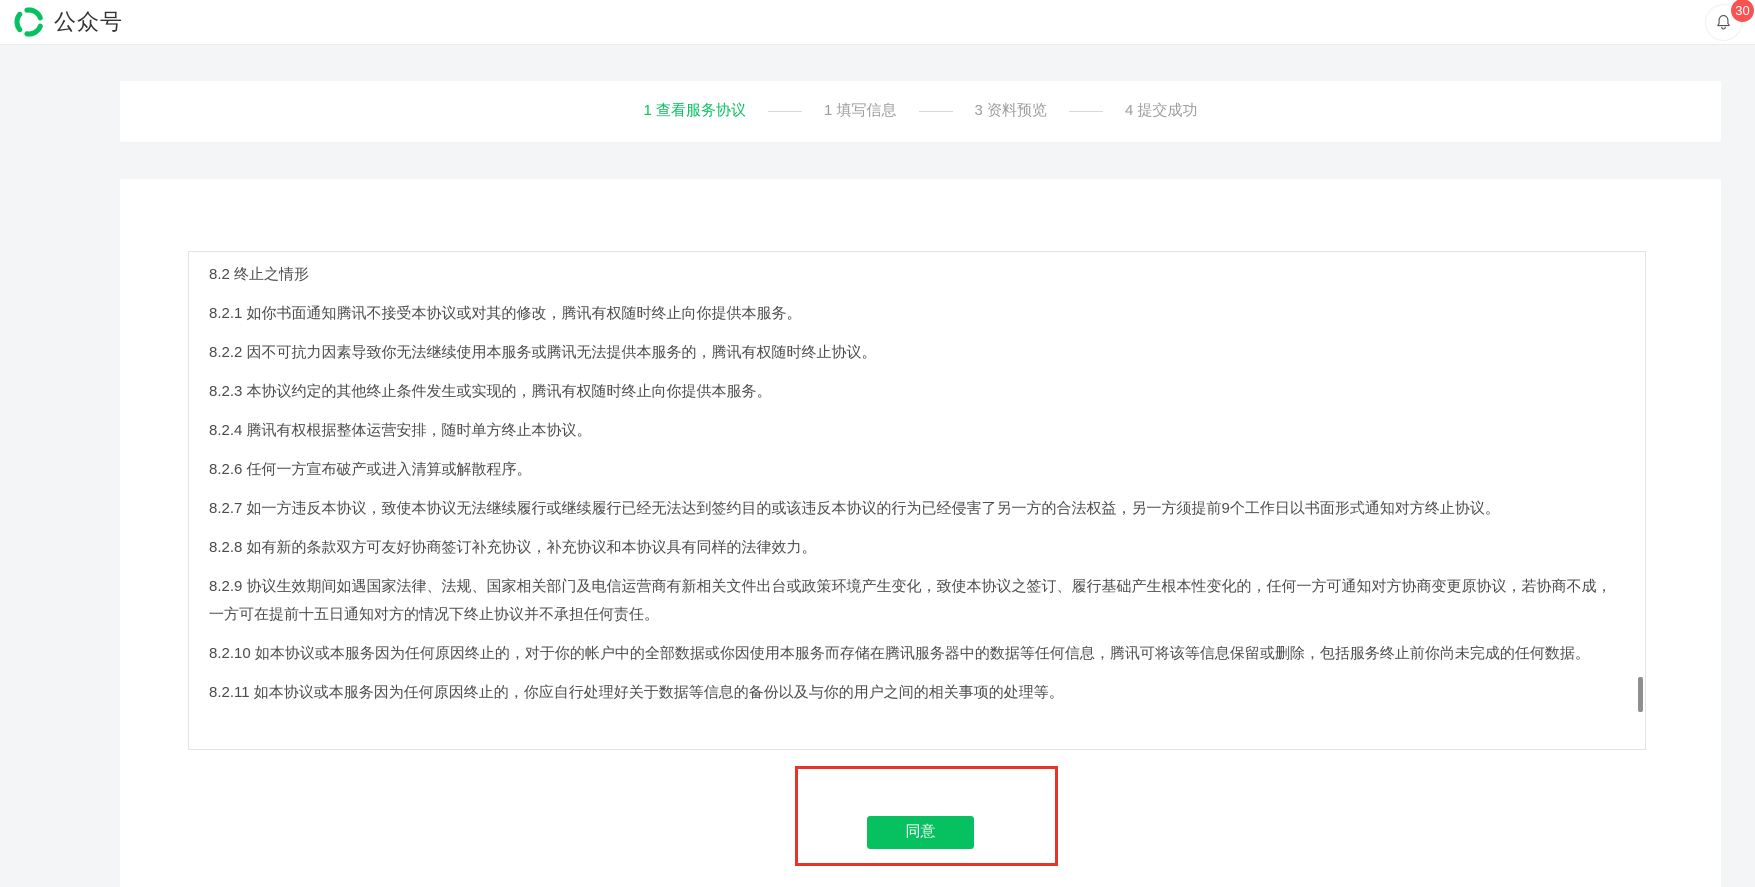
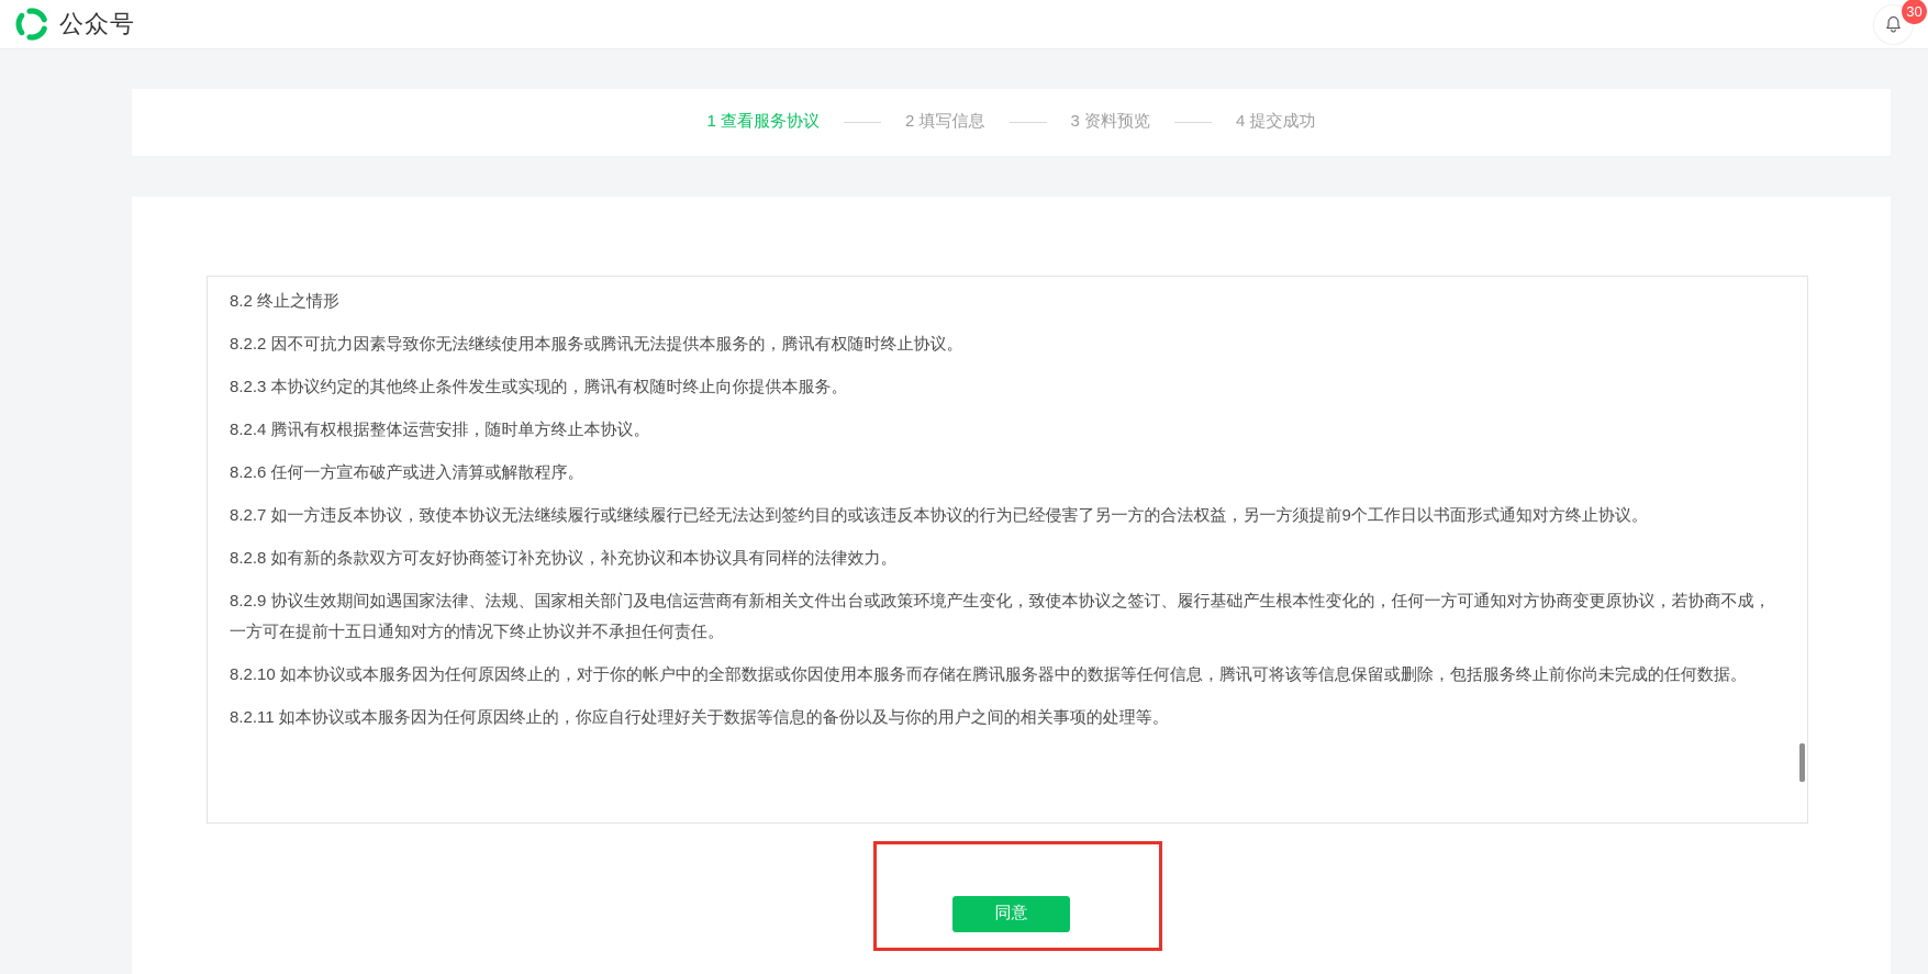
  公众号
  30
  1 查看服务协议
- 1 填写信息
+ 2 填写信息
  3 资料预览
  4 提交成功
  8.2 终止之情形
- 8.2.1 如你书面通知腾讯不接受本协议或对其的修改，腾讯有权随时终止向你提供本服务。
  8.2.2 因不可抗力因素导致你无法继续使用本服务或腾讯无法提供本服务的，腾讯有权随时终止协议。
  8.2.3 本协议约定的其他终止条件发生或实现的，腾讯有权随时终止向你提供本服务。
  8.2.4 腾讯有权根据整体运营安排，随时单方终止本协议。
  8.2.6 任何一方宣布破产或进入清算或解散程序。
  8.2.7 如一方违反本协议，致使本协议无法继续履行或继续履行已经无法达到签约目的或该违反本协议的行为已经侵害了另一方的合法权益，另一方须提前9个工作日以书面形式通知对方终止协议。
  8.2.8 如有新的条款双方可友好协商签订补充协议，补充协议和本协议具有同样的法律效力。
  8.2.9 协议生效期间如遇国家法律、法规、国家相关部门及电信运营商有新相关文件出台或政策环境产生变化，致使本协议之签订、履行基础产生根本性变化的，任何一方可通知对方协商变更原协议，若协商不成，一方可在提前十五日通知对方的情况下终止协议并不承担任何责任。
  8.2.10 如本协议或本服务因为任何原因终止的，对于你的帐户中的全部数据或你因使用本服务而存储在腾讯服务器中的数据等任何信息，腾讯可将该等信息保留或删除，包括服务终止前你尚未完成的任何数据。
  8.2.11 如本协议或本服务因为任何原因终止的，你应自行处理好关于数据等信息的备份以及与你的用户之间的相关事项的处理等。
  同意
